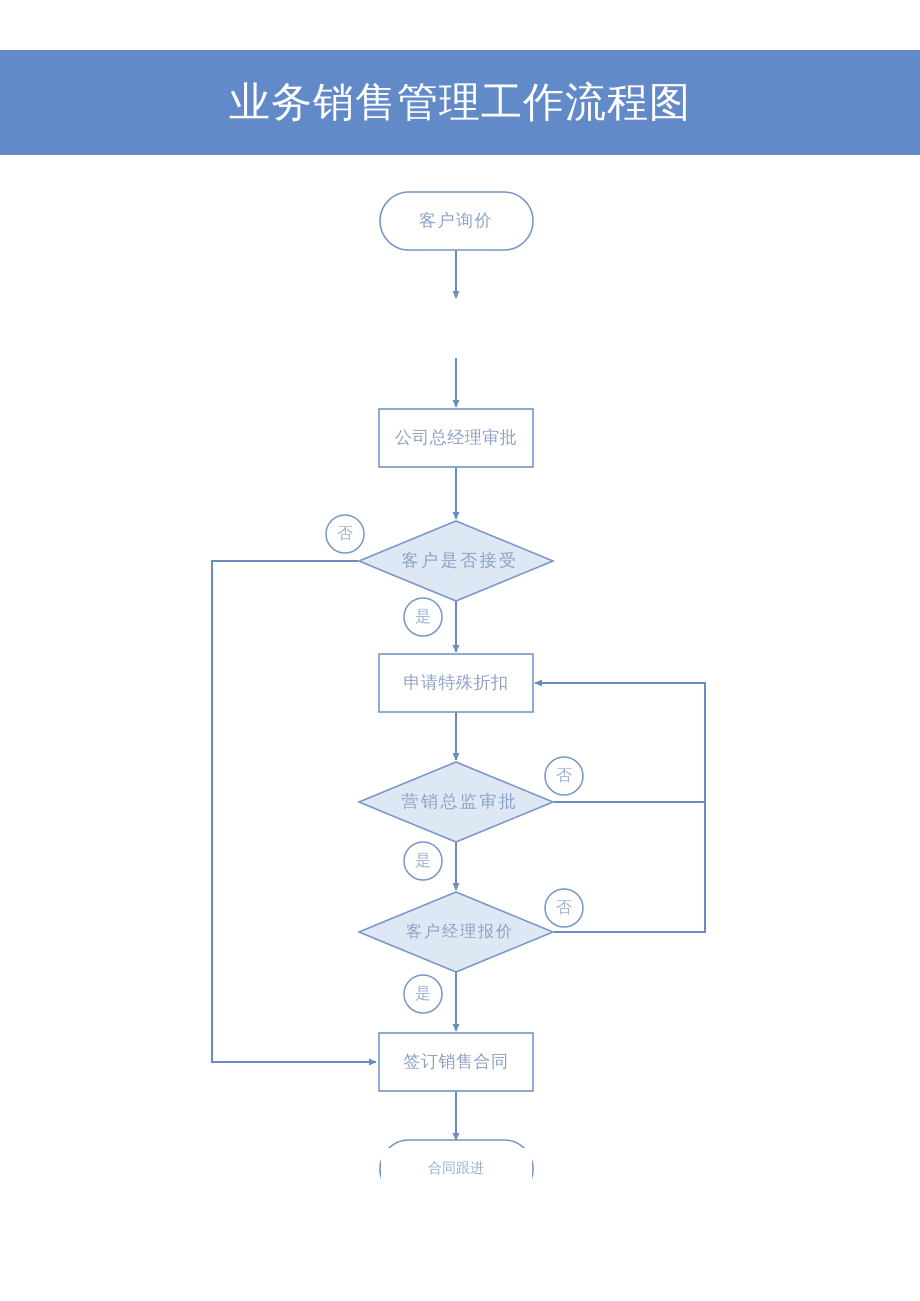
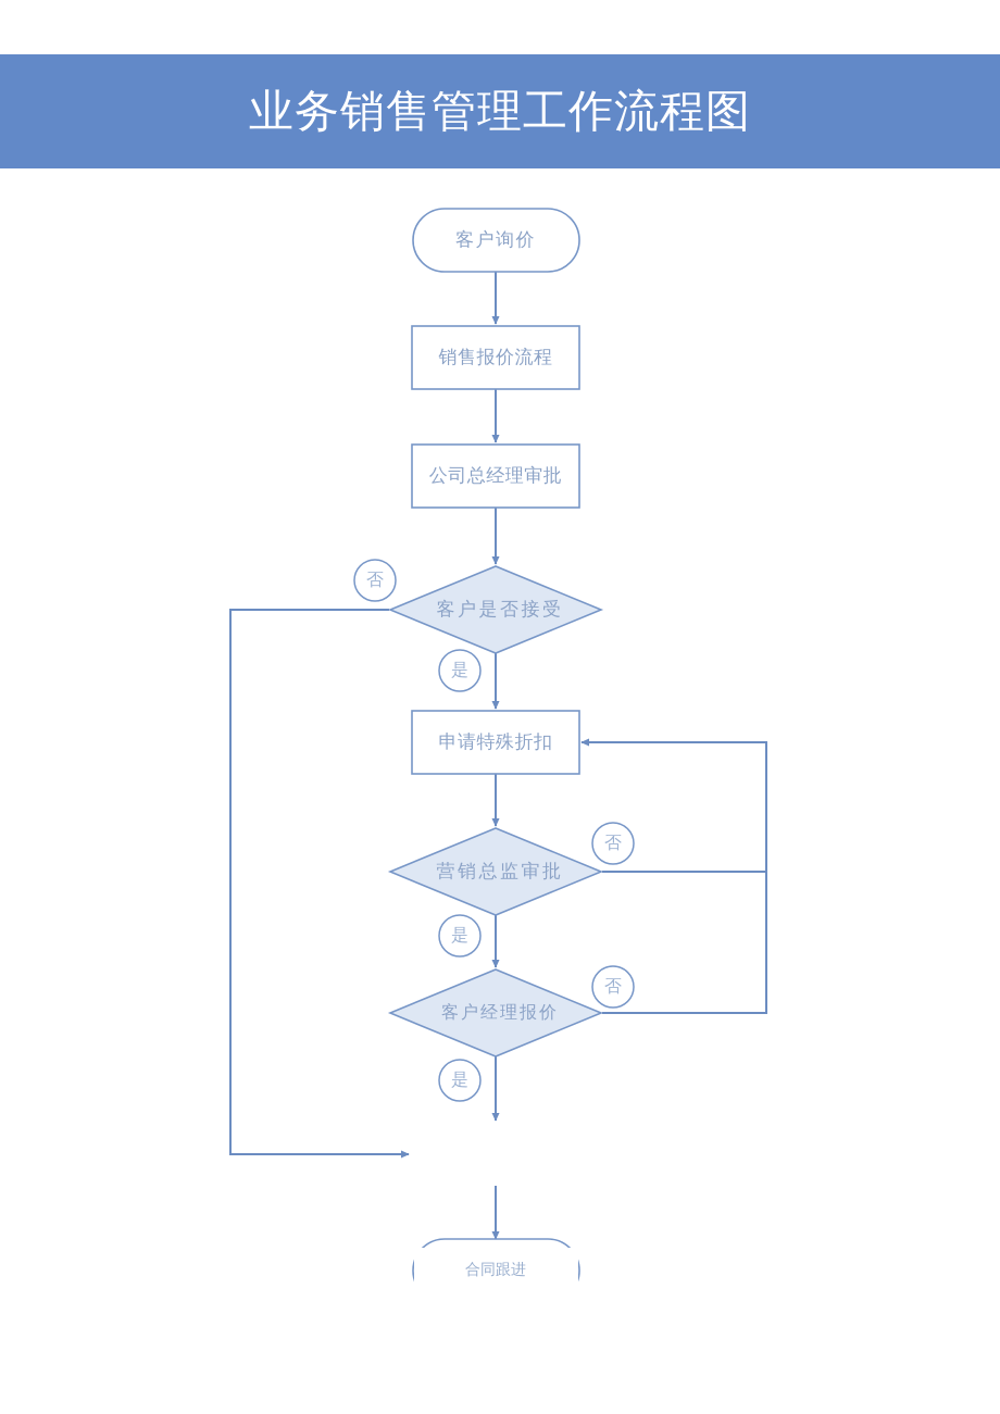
  业务销售管理工作流程图
  客户询价
+ 销售报价流程
  公司总经理审批
  客户是否接受
  申请特殊折扣
  营销总监审批
  客户经理报价
- 签订销售合同
  合同跟进
  否
  是
  否
  是
  否
  是
